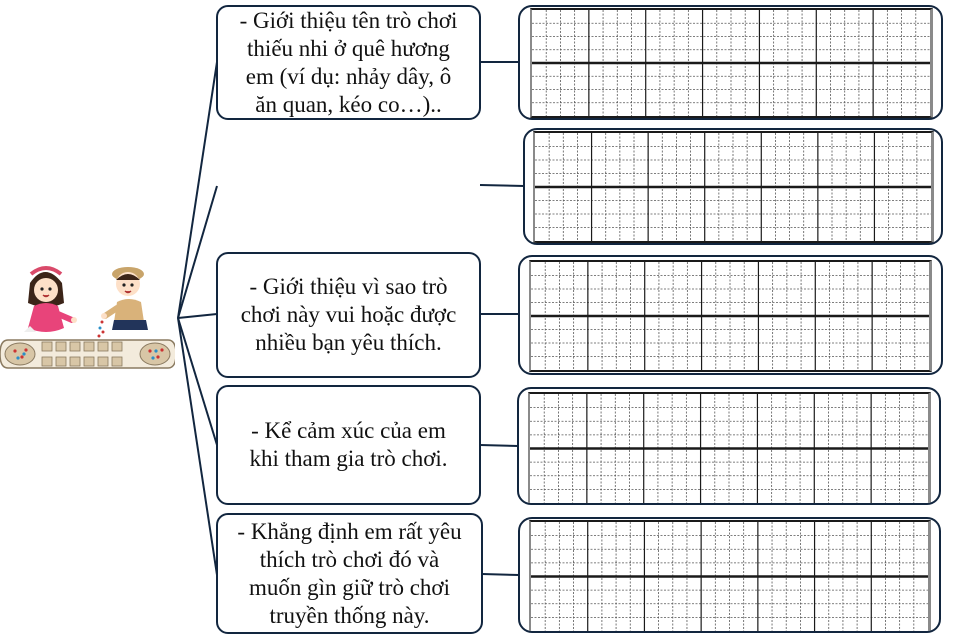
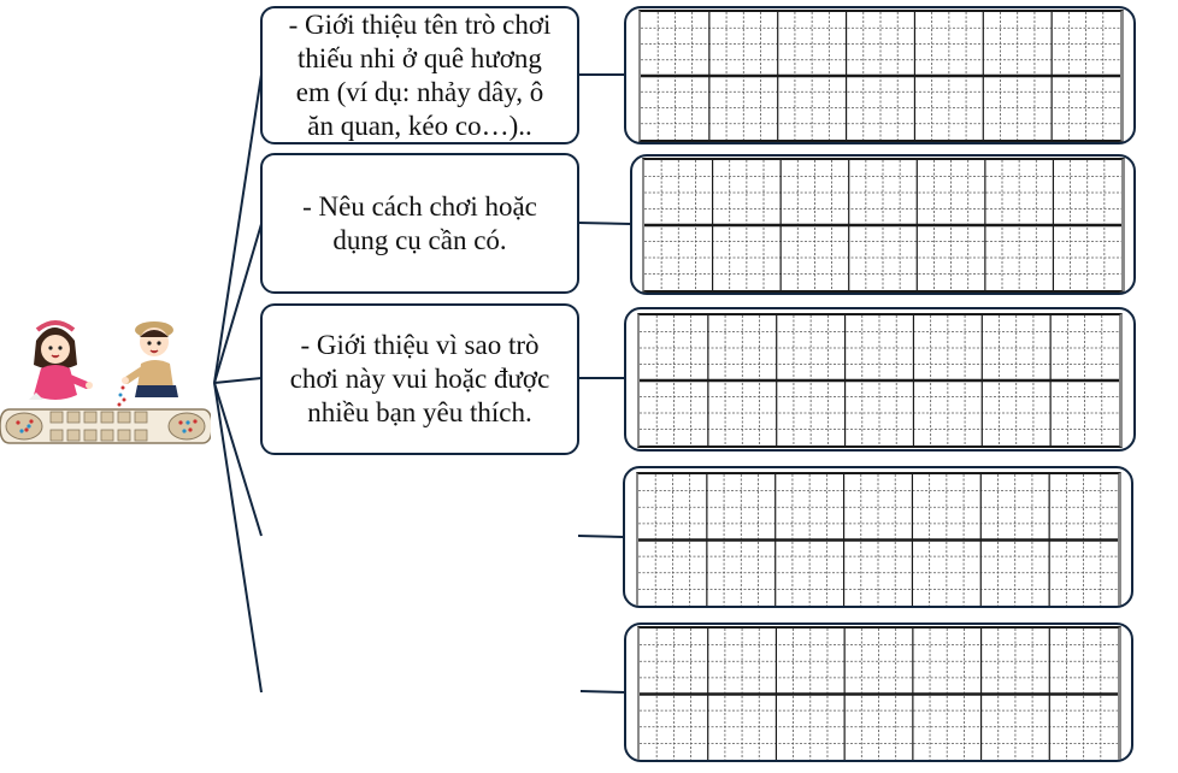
  - Giới thiệu tên trò chơi
  thiếu nhi ở quê hương
  em (ví dụ: nhảy dây, ô
  ăn quan, kéo co…)..
+ - Nêu cách chơi hoặc
+ dụng cụ cần có.
  - Giới thiệu vì sao trò
  chơi này vui hoặc được
  nhiều bạn yêu thích.
- - Kể cảm xúc của em
- khi tham gia trò chơi.
- - Khẳng định em rất yêu
- thích trò chơi đó và
- muốn gìn giữ trò chơi
- truyền thống này.
